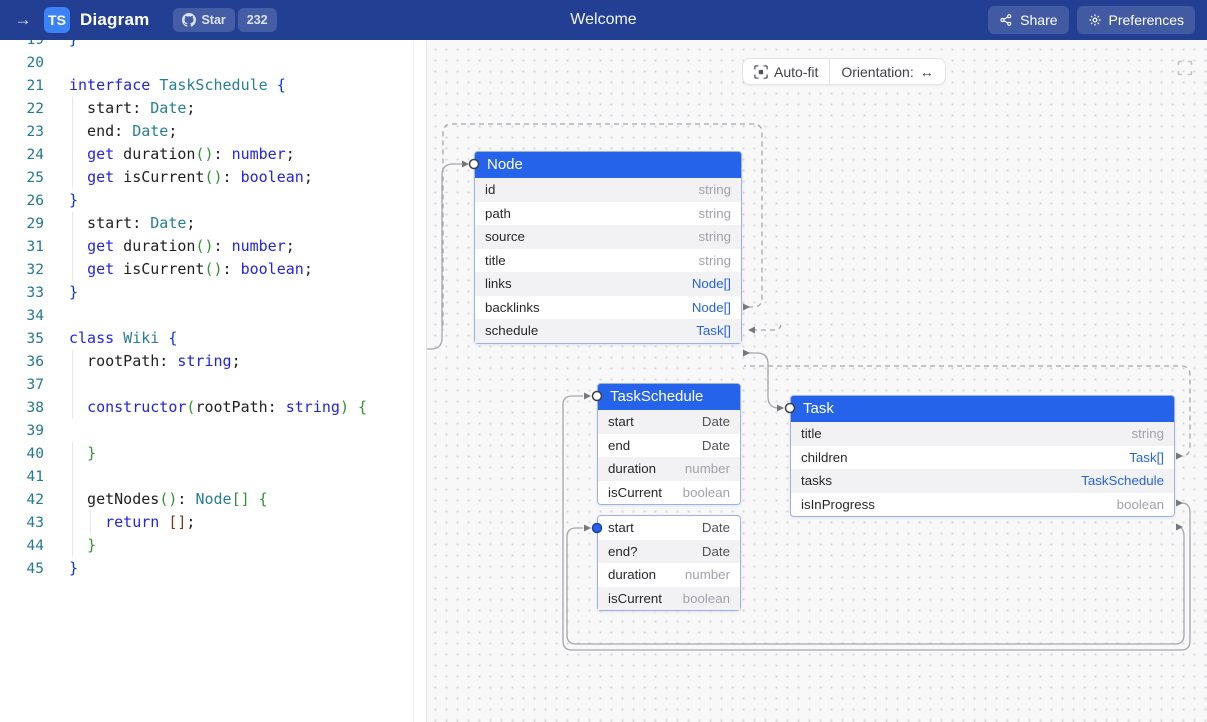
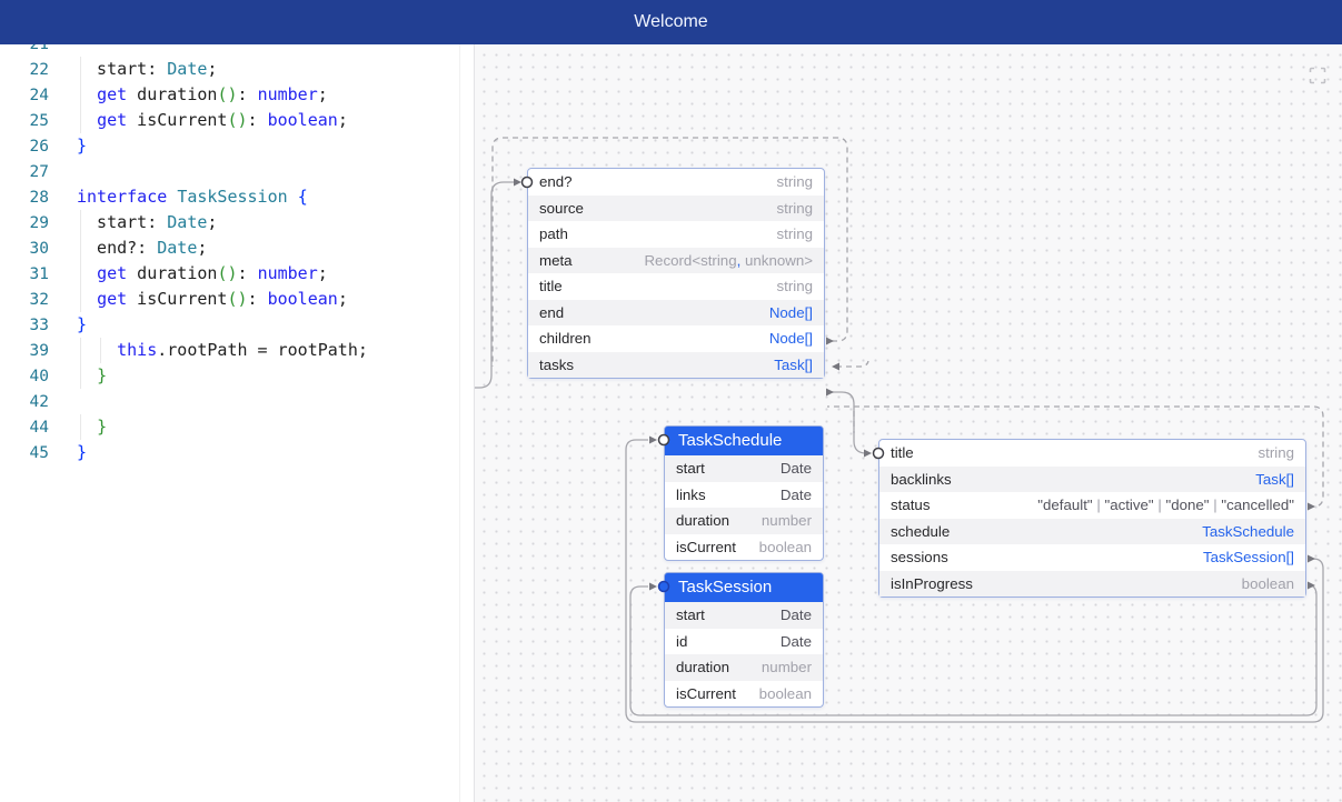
- →
- TS
- Diagram
- Star
- 232
  Welcome
- Share
- Preferences
- 19
- 20
  21
- interface TaskSchedule {
  22
  start: Date;
- 23
- end: Date;
  24
  get duration(): number;
  25
  get isCurrent(): boolean;
  26
  }
+ 27
+ 28
+ interface TaskSession {
  29
  start: Date;
+ 30
+ end?: Date;
  31
  get duration(): number;
  32
  get isCurrent(): boolean;
  33
  }
- 34
- 35
- class Wiki {
- 36
- rootPath: string;
- 37
- 38
- constructor(rootPath: string) {
  39
+ this.rootPath = rootPath;
  40
  }
- 41
  42
- getNodes(): Node[] {
- 43
- return [];
  44
  }
  45
  }
- Auto-fit
- Orientation:
- ↔
- Node
- id
+ end?
  string
- path
+ source
  string
- source
+ path
  string
+ meta
+ Record<string, unknown>
  title
  string
- links
+ end
  Node[]
- backlinks
+ children
  Node[]
- schedule
+ tasks
  Task[]
  TaskSchedule
  start
  Date
- end
+ links
  Date
  duration
  number
  isCurrent
  boolean
+ TaskSession
  start
  Date
- end?
+ id
  Date
  duration
  number
  isCurrent
  boolean
- Task
  title
  string
- children
+ backlinks
  Task[]
+ status
+ "default" | "active" | "done" | "cancelled"
- tasks
+ schedule
  TaskSchedule
+ sessions
+ TaskSession[]
  isInProgress
  boolean
